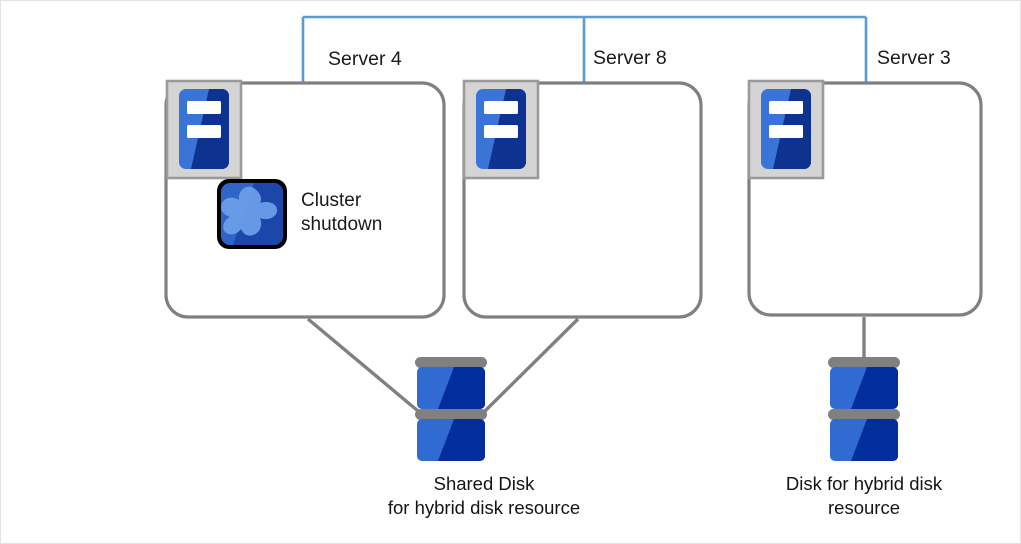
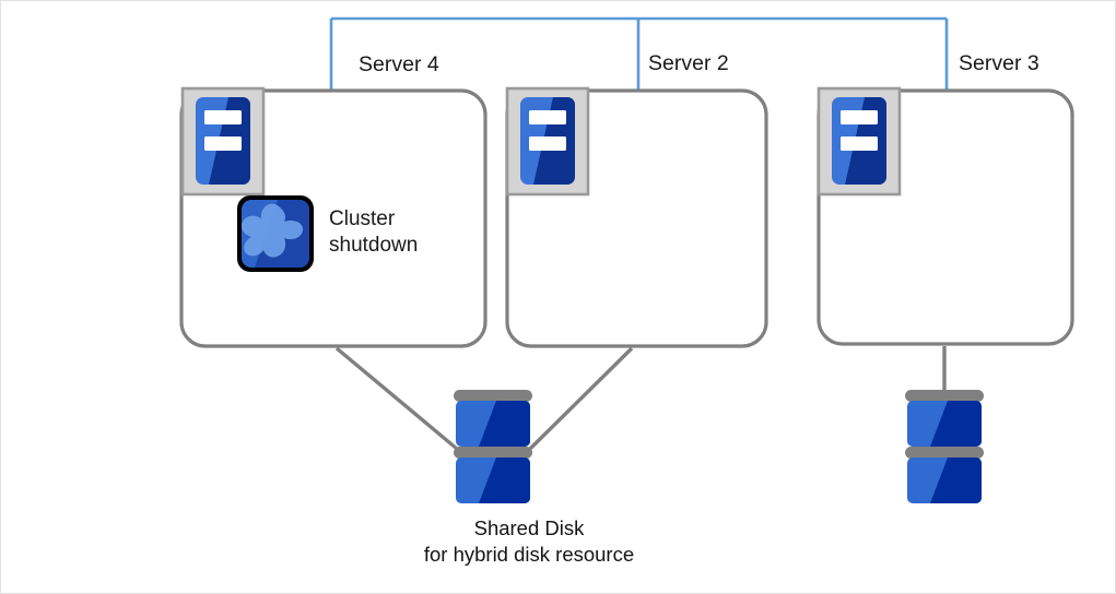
  Server 4
- Server 8
+ Server 2
  Server 3
  Cluster
  shutdown
  Shared Disk
  for hybrid disk resource
- Disk for hybrid disk
- resource
